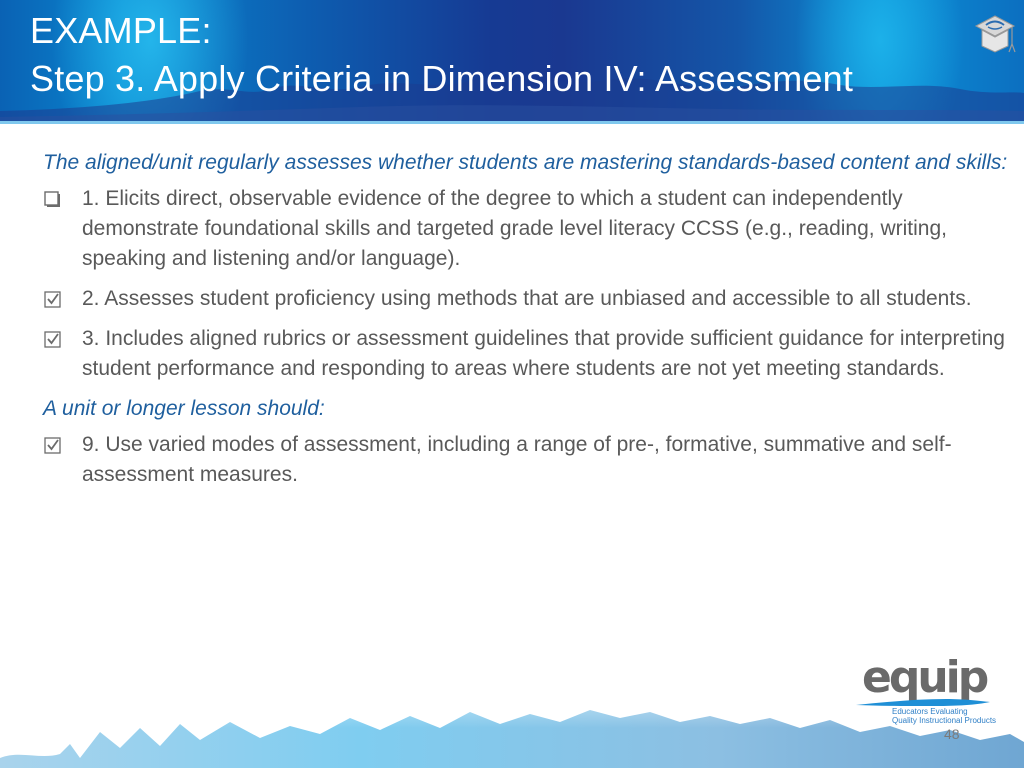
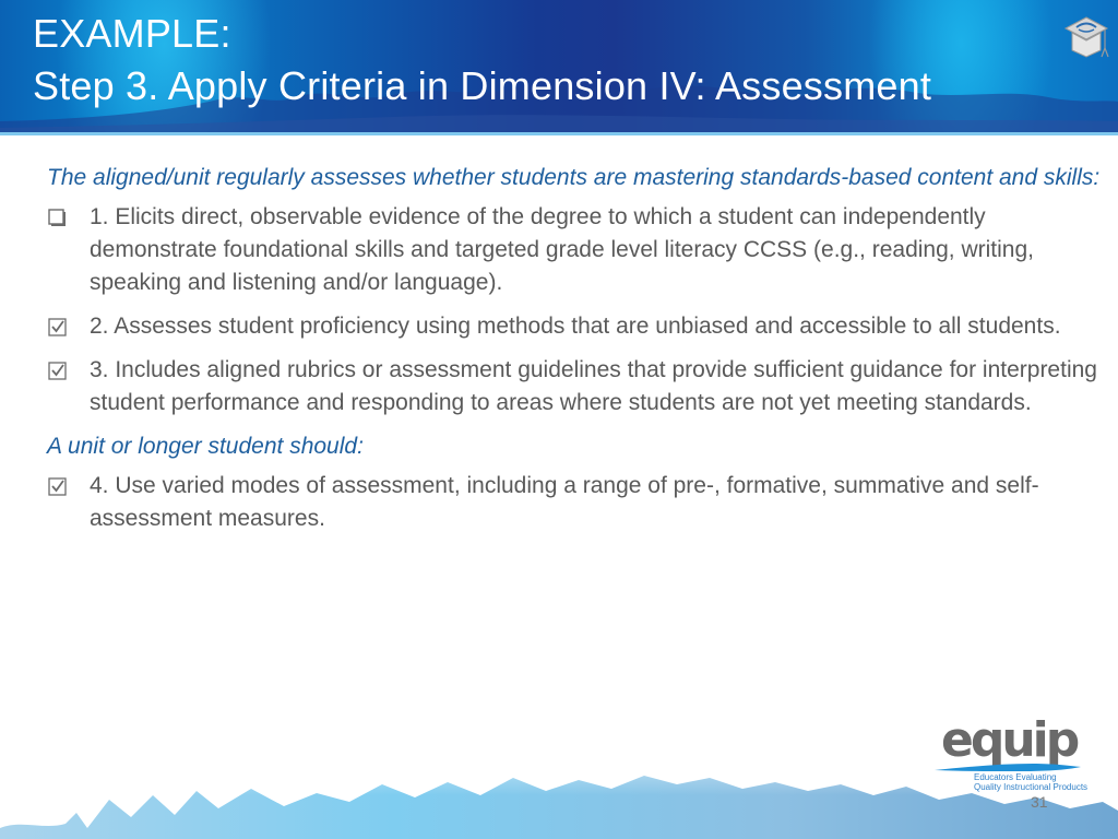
  EXAMPLE:
  Step 3. Apply Criteria in Dimension IV: Assessment
  The aligned/unit regularly assesses whether students are mastering standards-based content and skills:
  1. Elicits direct, observable evidence of the degree to which a student can independently demonstrate foundational skills and targeted grade level literacy CCSS (e.g., reading, writing, speaking and listening and/or language).
  2. Assesses student proficiency using methods that are unbiased and accessible to all students.
  3. Includes aligned rubrics or assessment guidelines that provide sufficient guidance for interpreting student performance and responding to areas where students are not yet meeting standards.
- A unit or longer lesson should:
+ A unit or longer student should:
- 9. Use varied modes of assessment, including a range of pre-, formative, summative and self-assessment measures.
+ 4. Use varied modes of assessment, including a range of pre-, formative, summative and self-assessment measures.
  equip
  Educators Evaluating
  Quality Instructional Products
- 48
+ 31
